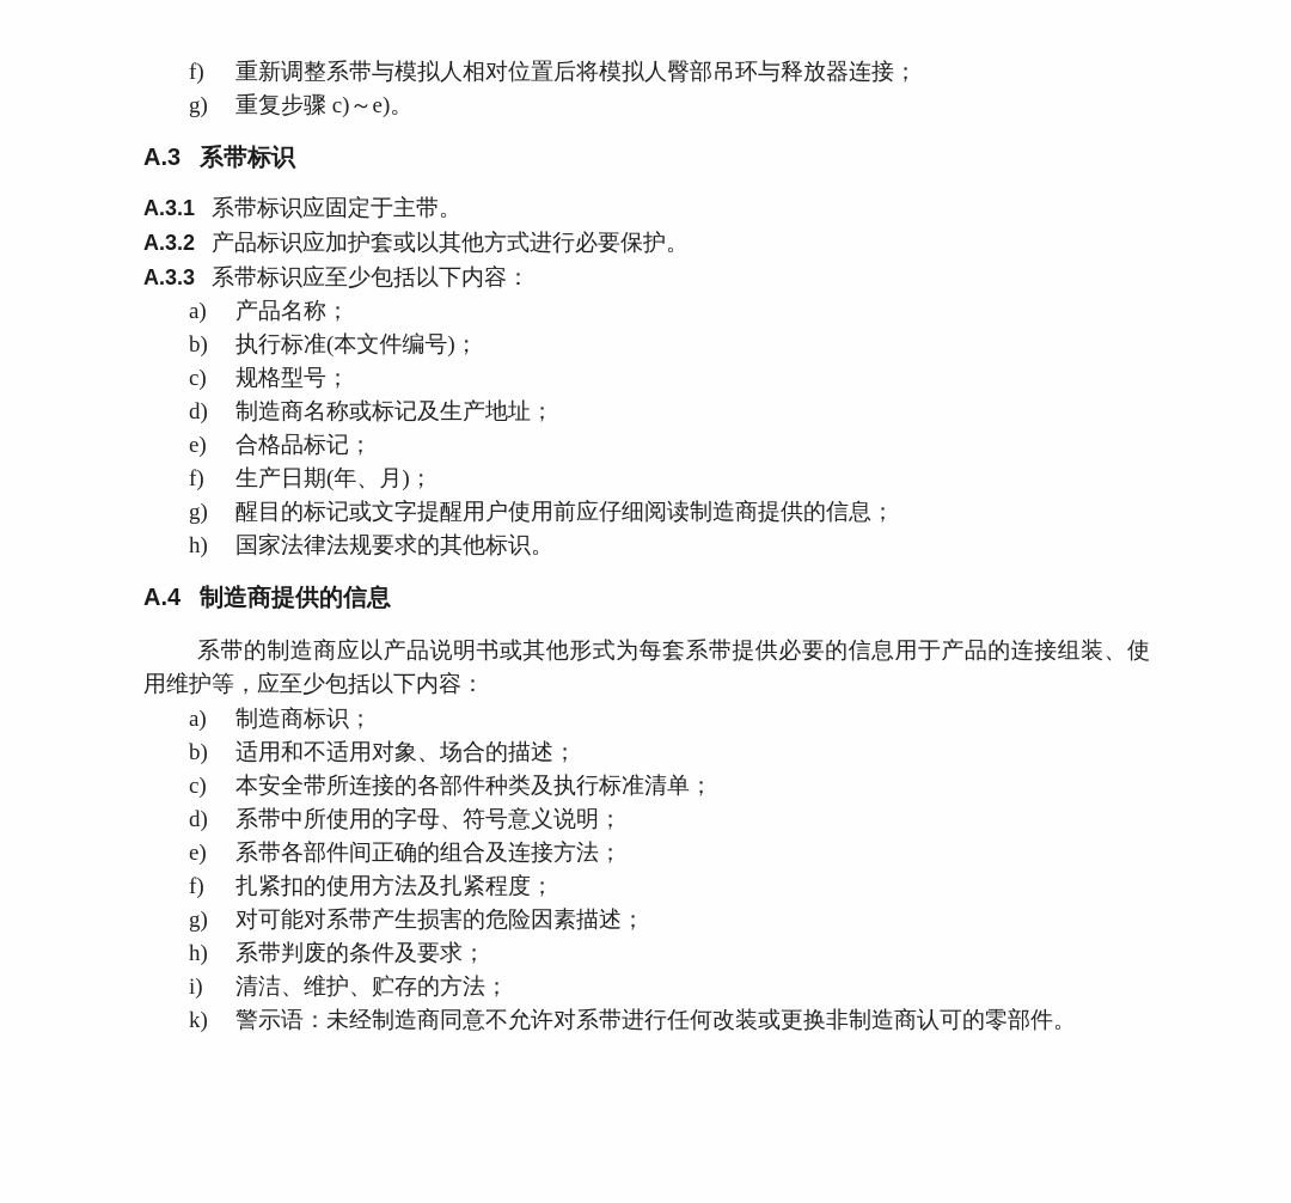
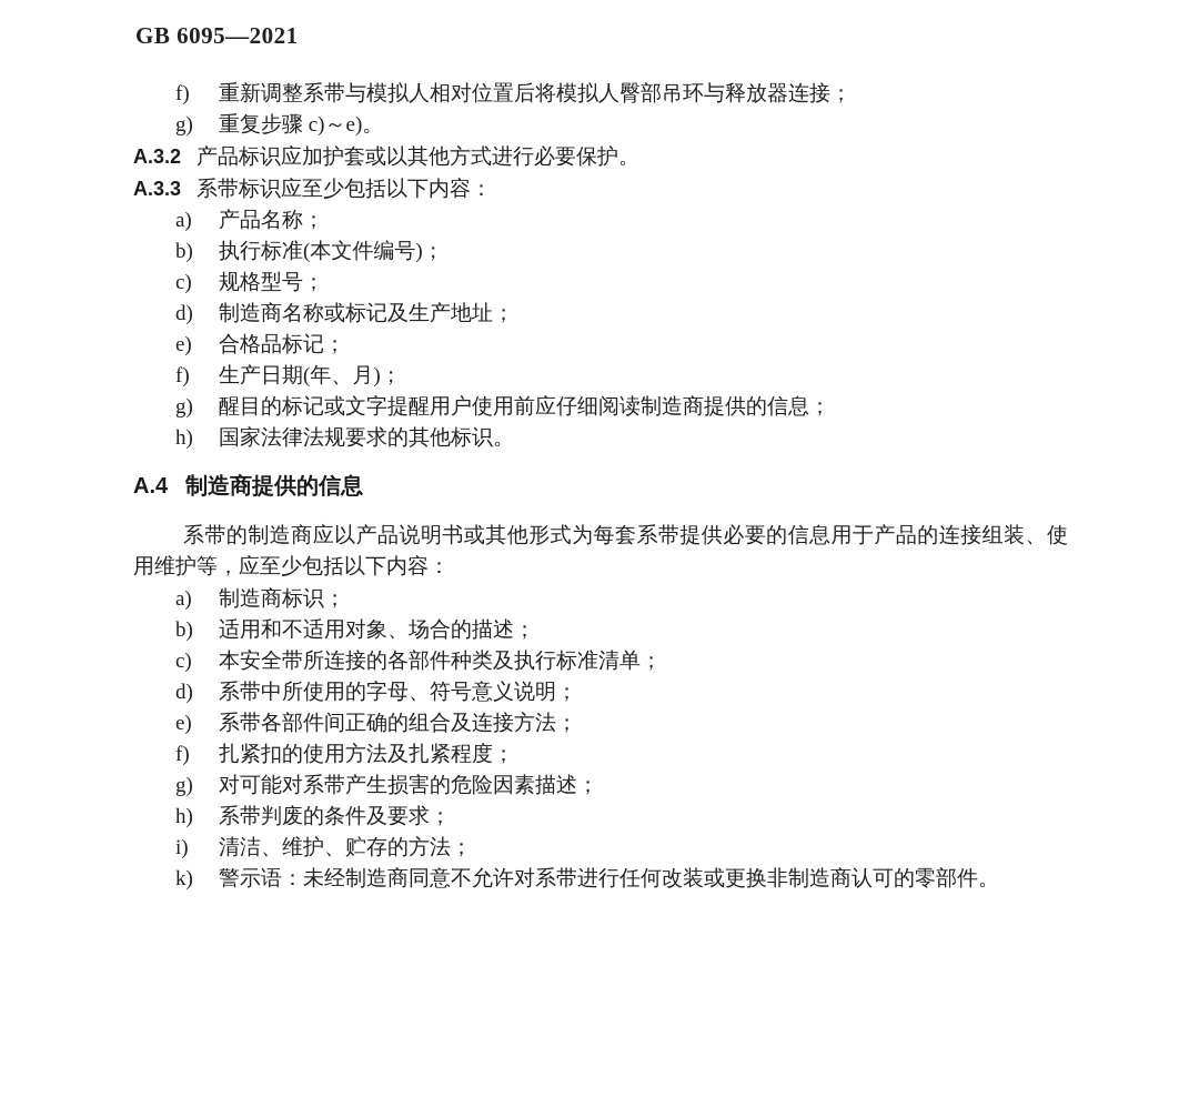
+ GB 6095—2021
  f)
  重新调整系带与模拟人相对位置后将模拟人臀部吊环与释放器连接；
  g)
  重复步骤 c)～e)。
- A.3 系带标识
- A.3.1 系带标识应固定于主带。
  A.3.2 产品标识应加护套或以其他方式进行必要保护。
  A.3.3 系带标识应至少包括以下内容：
  a)
  产品名称；
  b)
  执行标准(本文件编号)；
  c)
  规格型号；
  d)
  制造商名称或标记及生产地址；
  e)
  合格品标记；
  f)
  生产日期(年、月)；
  g)
  醒目的标记或文字提醒用户使用前应仔细阅读制造商提供的信息；
  h)
  国家法律法规要求的其他标识。
  A.4 制造商提供的信息
  系带的制造商应以产品说明书或其他形式为每套系带提供必要的信息用于产品的连接组装、使用维护等，应至少包括以下内容：
  a)
  制造商标识；
  b)
  适用和不适用对象、场合的描述；
  c)
  本安全带所连接的各部件种类及执行标准清单；
  d)
  系带中所使用的字母、符号意义说明；
  e)
  系带各部件间正确的组合及连接方法；
  f)
  扎紧扣的使用方法及扎紧程度；
  g)
  对可能对系带产生损害的危险因素描述；
  h)
  系带判废的条件及要求；
  i)
  清洁、维护、贮存的方法；
  k)
  警示语：未经制造商同意不允许对系带进行任何改装或更换非制造商认可的零部件。
